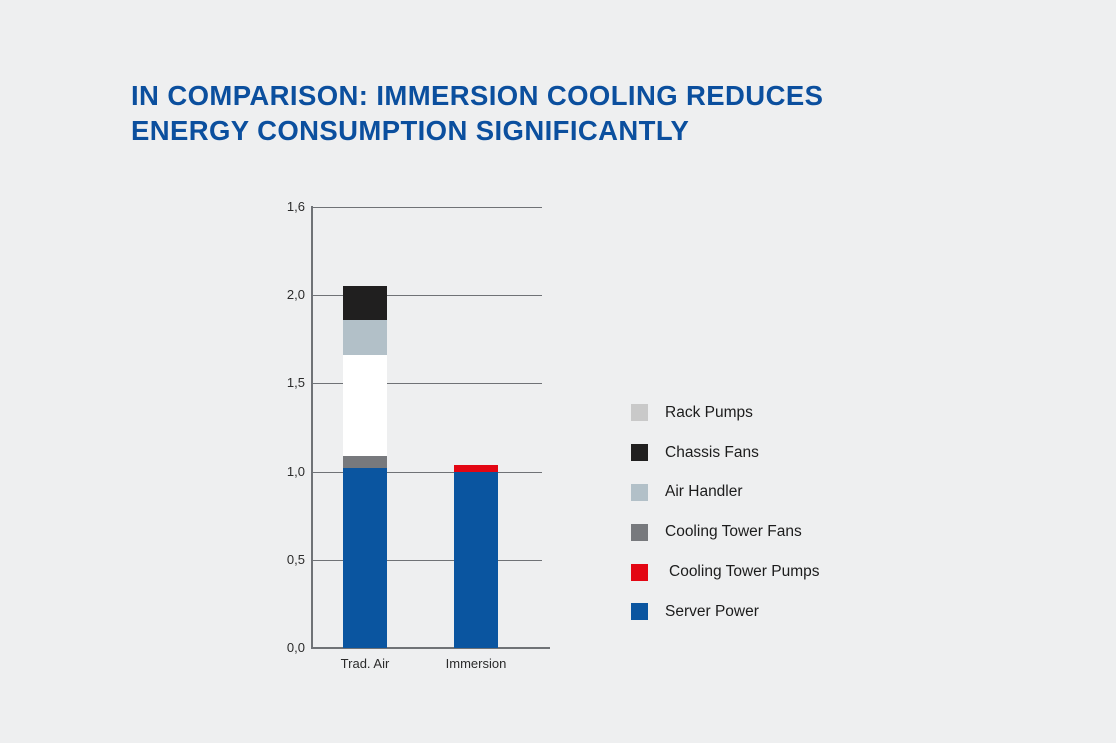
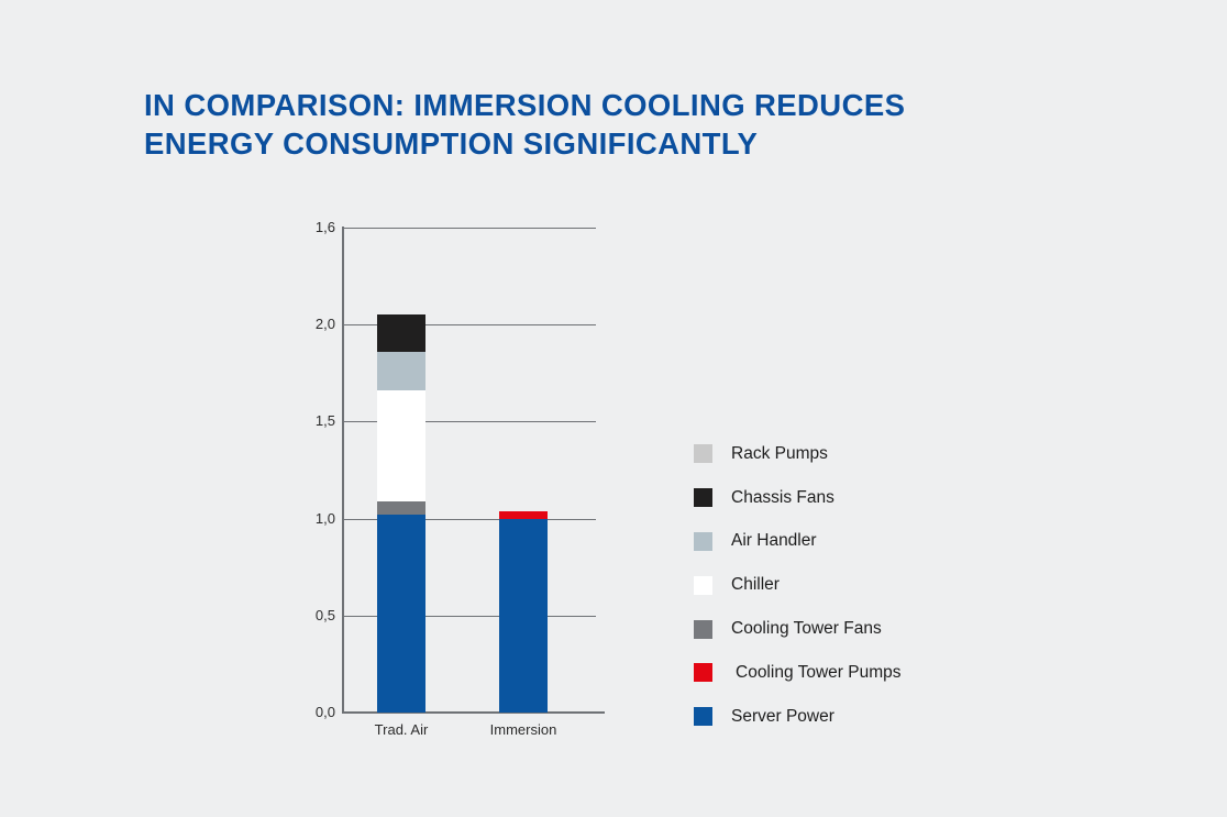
  IN COMPARISON: IMMERSION COOLING REDUCES
  ENERGY CONSUMPTION SIGNIFICANTLY
  0,0
  0,5
  1,0
  1,5
  2,0
  1,6
  Trad. Air
  Immersion
  Rack Pumps
  Chassis Fans
  Air Handler
+ Chiller
  Cooling Tower Fans
  Cooling Tower Pumps
  Server Power
